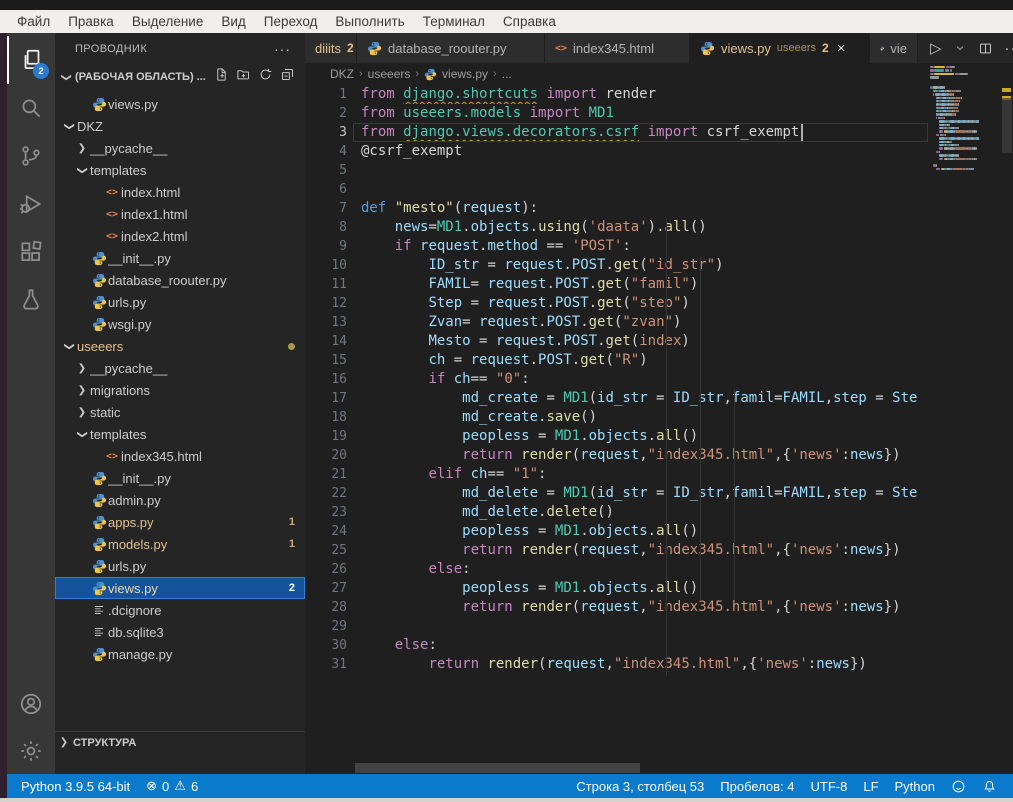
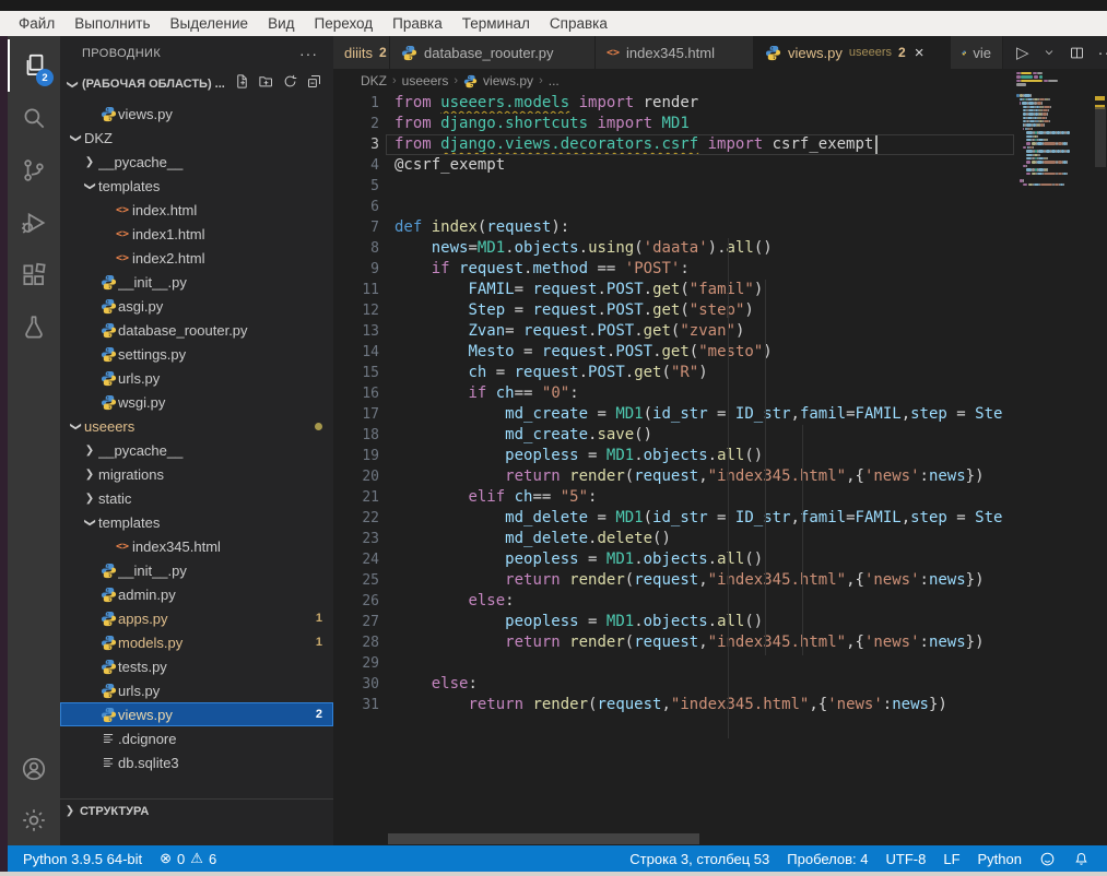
  Файл
- Правка
+ Выполнить
  Выделение
  Вид
  Переход
- Выполнить
+ Правка
  Терминал
  Справка
  2
  ПРОВОДНИК
  ···
  (РАБОЧАЯ ОБЛАСТЬ) ...
  views.py
  DKZ
  ❯
  __pycache__
  templates
  <>
  index.html
  <>
  index1.html
  <>
  index2.html
  __init__.py
+ asgi.py
  database_roouter.py
+ settings.py
  urls.py
  wsgi.py
  useeers
  ❯
  __pycache__
  ❯
  migrations
  ❯
  static
  templates
  <>
  index345.html
  __init__.py
  admin.py
  apps.py
  1
  models.py
  1
+ tests.py
  urls.py
  views.py
  2
  .dcignore
  db.sqlite3
- manage.py
  ❯
  СТРУКТУРА
  diiits
  2
  database_roouter.py
  <>
  index345.html
  views.py
  useeers
  2
  ×
  vie
  ▷
  DKZ
  ›
  useeers
  ›
  views.py
  ›
  ...
  1
- from django.shortcuts import render
+ from useeers.models import render
  2
- from useeers.models import MD1
+ from django.shortcuts import MD1
  3
  from django.views.decorators.csrf import csrf_exempt
  4
  @csrf_exempt
  5
  6
  7
- def "mesto"(request):
+ def index(request):
  8
  news=MD1.objects.using('daata').all()
  9
  if request.method == 'POST':
- 10
- ID_str = request.POST.get("id_str")
  11
  FAMIL= request.POST.get("famil")
  12
  Step = request.POST.get("step")
  13
  Zvan= request.POST.get("zvan")
  14
- Mesto = request.POST.get(index)
+ Mesto = request.POST.get("mesto")
  15
  ch = request.POST.get("R")
  16
  if ch== "0":
  17
  md_create = MD1(id_str = ID_str,famil=FAMIL,step = Ste
  18
  md_create.save()
  19
  peopless = MD1.objects.all()
  20
  return render(request,"index345.html",{'news':news})
  21
- elif ch== "1":
+ elif ch== "5":
  22
  md_delete = MD1(id_str = ID_str,famil=FAMIL,step = Ste
  23
  md_delete.delete()
  24
  peopless = MD1.objects.all()
  25
  return render(request,"index345.html",{'news':news})
  26
  else:
  27
  peopless = MD1.objects.all()
  28
  return render(request,"index345.html",{'news':news})
  29
  30
  else:
  31
  return render(request,"index345.html",{'news':news})
  Python 3.9.5 64-bit
  ⊗
  0
  ⚠
  6
  Строка 3, столбец 53
  Пробелов: 4
  UTF-8
  LF
  Python
